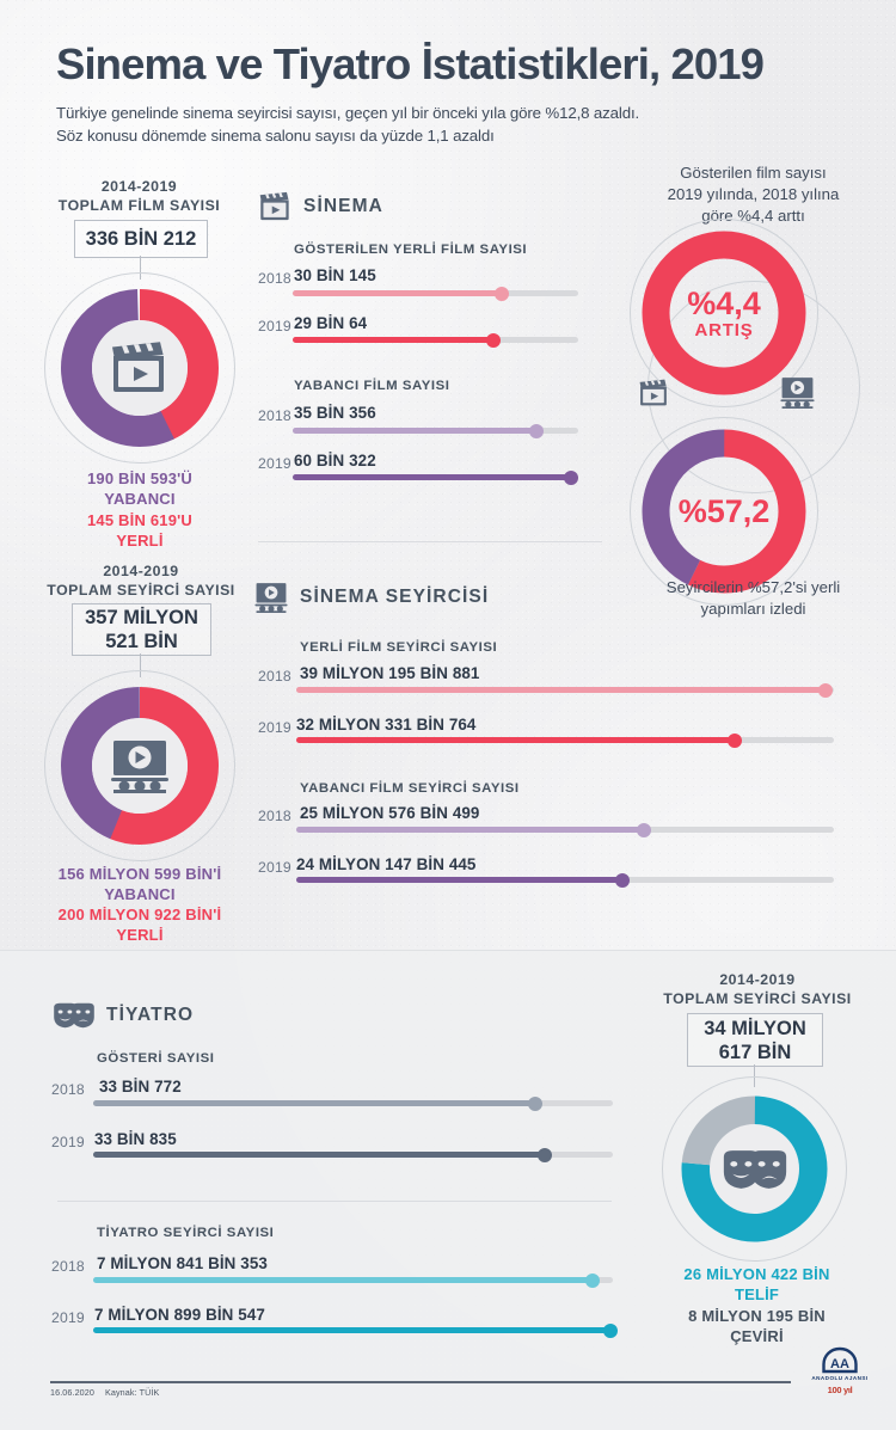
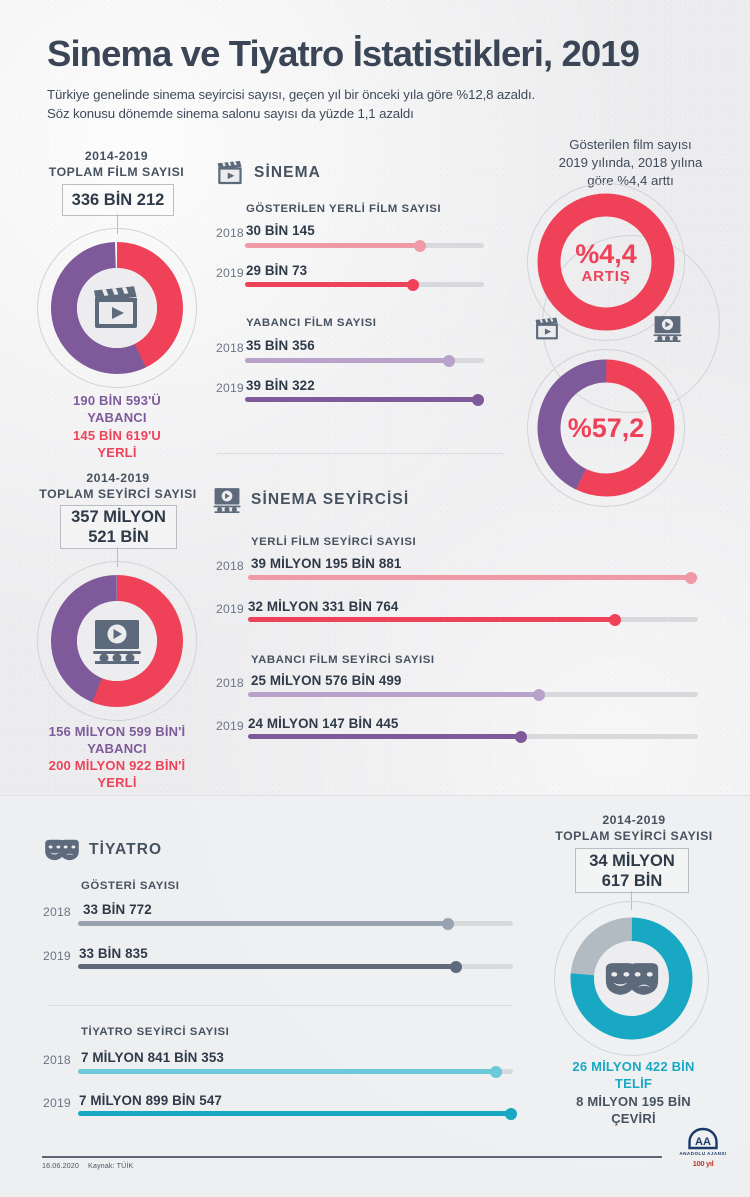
  Sinema ve Tiyatro İstatistikleri, 2019
  Türkiye genelinde sinema seyircisi sayısı, geçen yıl bir önceki yıla göre %12,8 azaldı.
  Söz konusu dönemde sinema salonu sayısı da yüzde 1,1 azaldı
  2014-2019
  TOPLAM FİLM SAYISI
  336 BİN 212
  190 BİN 593'Ü
  YABANCI
  145 BİN 619'U
  YERLİ
  SİNEMA
  GÖSTERİLEN YERLİ FİLM SAYISI
  2018
  30 BİN 145
  2019
- 29 BİN 64
+ 29 BİN 73
  YABANCI FİLM SAYISI
  2018
  35 BİN 356
  2019
- 60 BİN 322
+ 39 BİN 322
  Gösterilen film sayısı
  2019 yılında, 2018 yılına
  göre %4,4 arttı
  %4,4
  ARTIŞ
  %57,2
- Seyircilerin %57,2'si yerli
- yapımları izledi
  2014-2019
  TOPLAM SEYİRCİ SAYISI
  357 MİLYON
  521 BİN
  156 MİLYON 599 BİN'İ
  YABANCI
  200 MİLYON 922 BİN'İ
  YERLİ
  SİNEMA SEYİRCİSİ
  YERLİ FİLM SEYİRCİ SAYISI
  2018
  39 MİLYON 195 BİN 881
  2019
  32 MİLYON 331 BİN 764
  YABANCI FİLM SEYİRCİ SAYISI
  2018
  25 MİLYON 576 BİN 499
  2019
  24 MİLYON 147 BİN 445
  TİYATRO
  GÖSTERİ SAYISI
  2018
  33 BİN 772
  2019
  33 BİN 835
  TİYATRO SEYİRCİ SAYISI
  2018
  7 MİLYON 841 BİN 353
  2019
  7 MİLYON 899 BİN 547
  2014-2019
  TOPLAM SEYİRCİ SAYISI
  34 MİLYON
  617 BİN
  26 MİLYON 422 BİN
  TELİF
  8 MİLYON 195 BİN
  ÇEVİRİ
  16.06.2020
  Kaynak: TÜİK
  AA
  100 yıl
